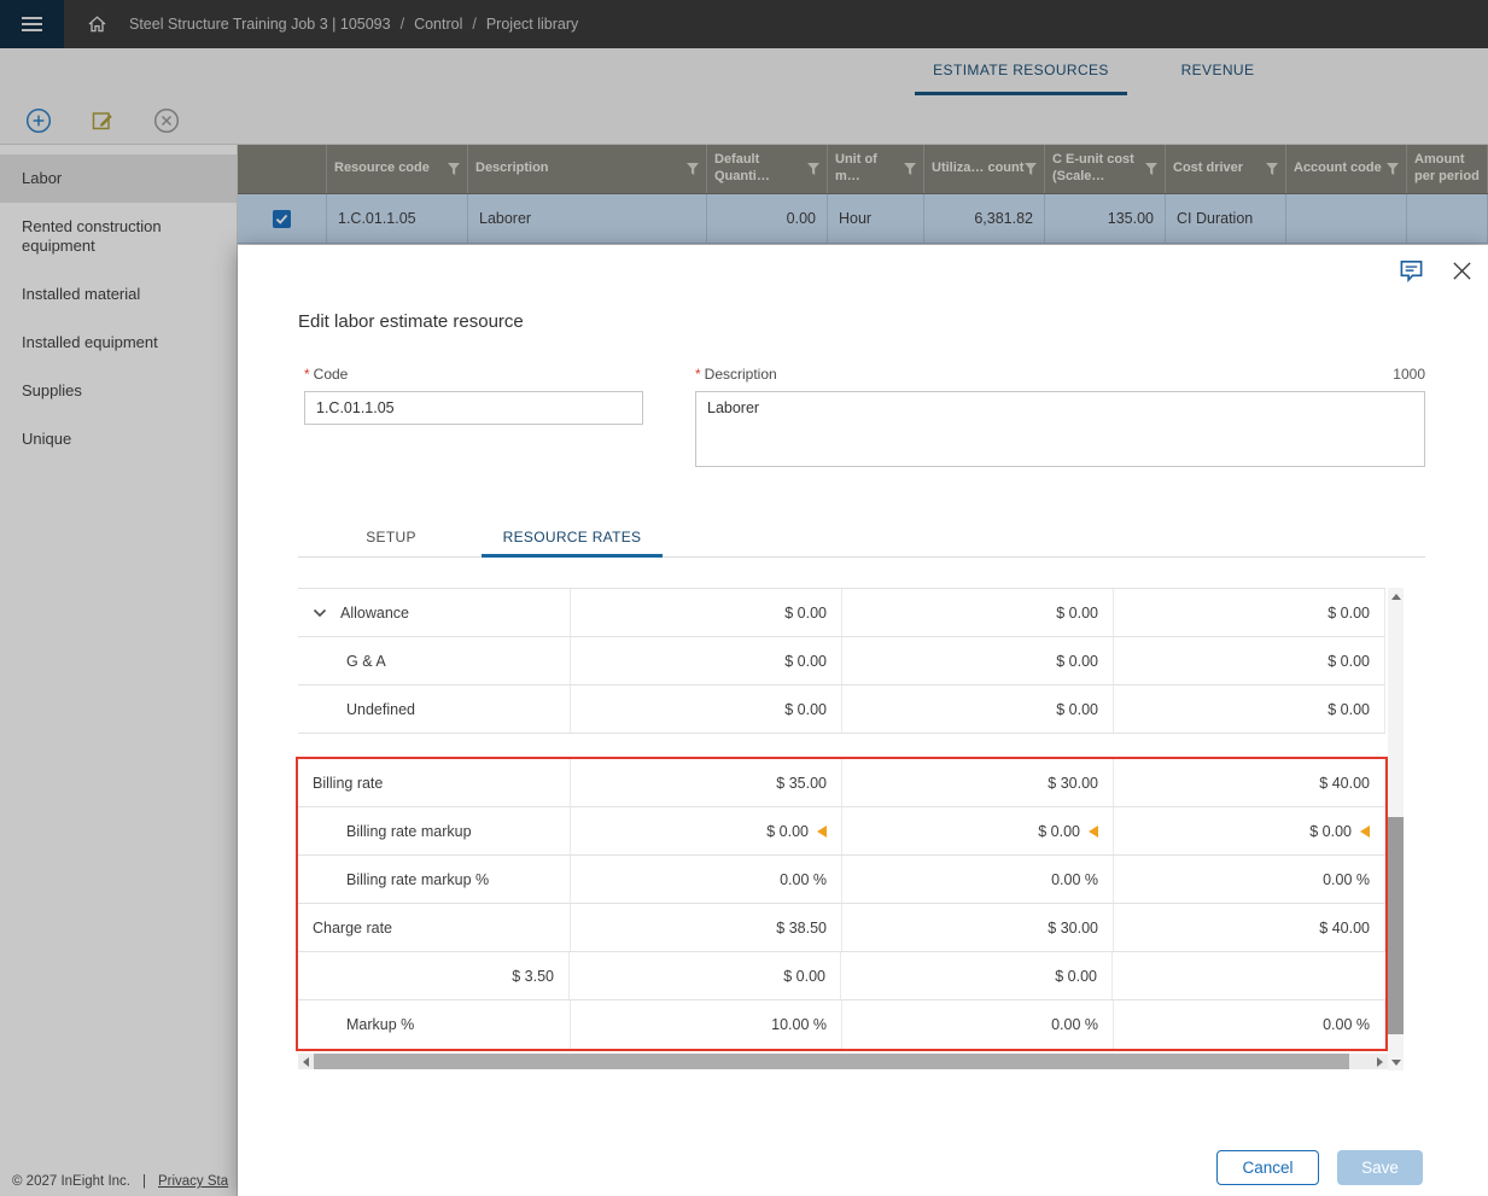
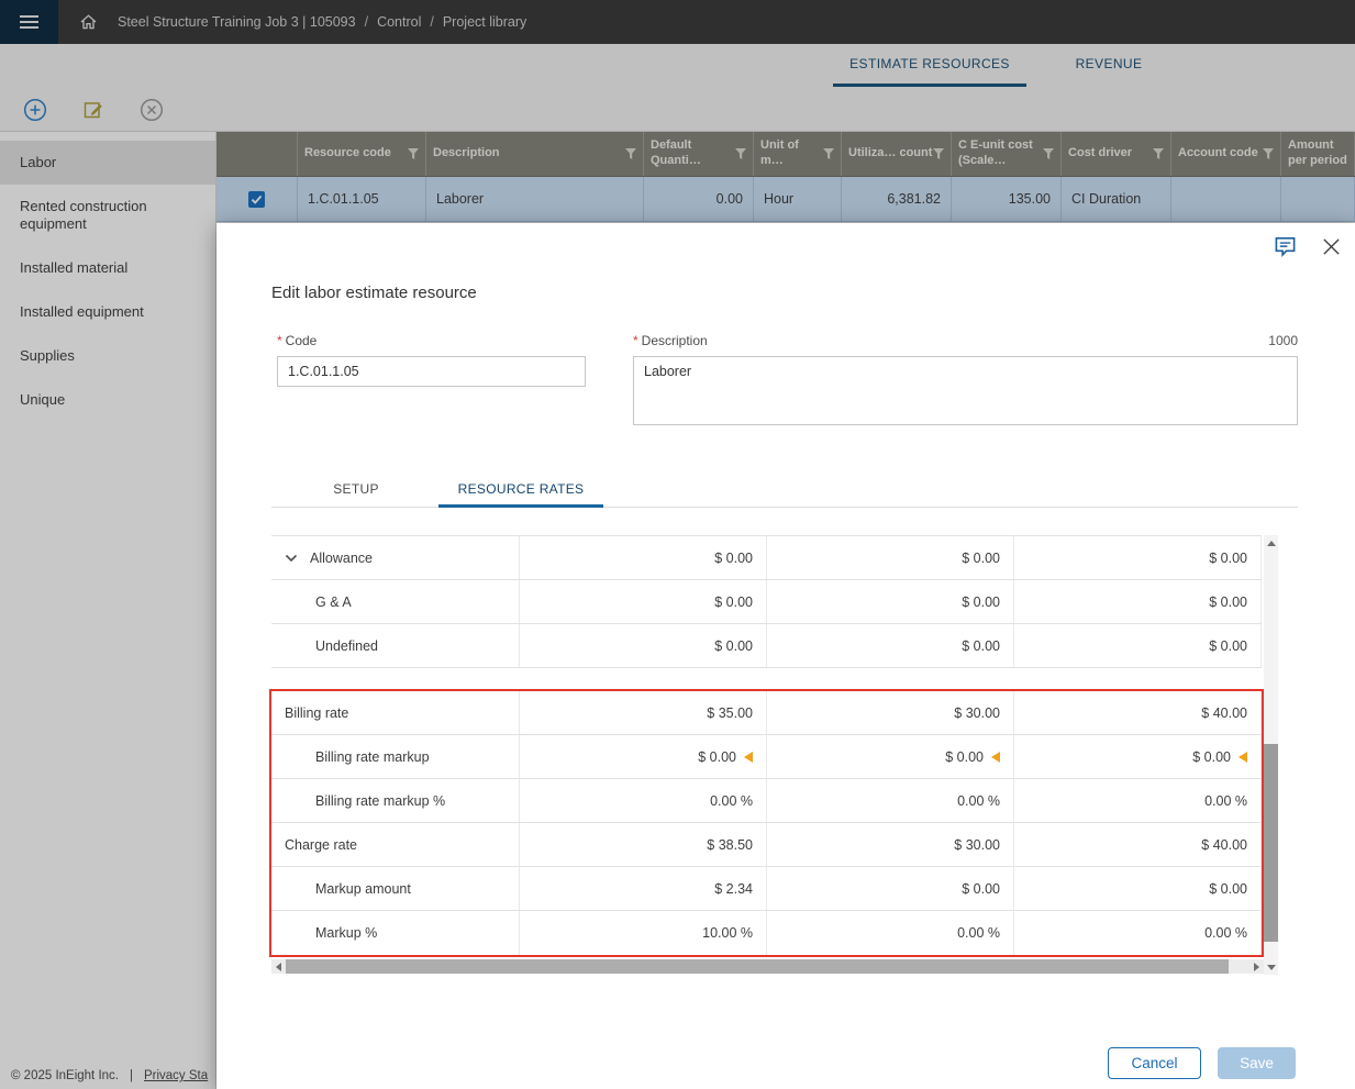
  Steel Structure Training Job 3 | 105093
  /
  Control
  /
  Project library
  ESTIMATE RESOURCES
  REVENUE
  Labor
  Rented construction equipment
  Installed material
  Installed equipment
  Supplies
  Unique
  Resource code
  Description
  Default Quanti…
  Unit of m…
  Utiliza… count
  C E-unit cost (Scale…
  Cost driver
  Account code
  Amount per period
  1.C.01.1.05
  Laborer
  0.00
  Hour
  6,381.82
  135.00
  CI Duration
- © 2027 InEight Inc.
+ © 2025 InEight Inc.
  |
  Privacy Sta
  Edit labor estimate resource
  * Code
  1.C.01.1.05
  * Description
  1000
  Laborer
  SETUP
  RESOURCE RATES
  Allowance
  $ 0.00
  $ 0.00
  $ 0.00
  G & A
  $ 0.00
  $ 0.00
  $ 0.00
  Undefined
  $ 0.00
  $ 0.00
  $ 0.00
  Billing rate
  $ 35.00
  $ 30.00
  $ 40.00
  Billing rate markup
  $ 0.00
  $ 0.00
  $ 0.00
  Billing rate markup %
  0.00 %
  0.00 %
  0.00 %
  Charge rate
  $ 38.50
  $ 30.00
  $ 40.00
+ Markup amount
- $ 3.50
+ $ 2.34
  $ 0.00
  $ 0.00
  Markup %
  10.00 %
  0.00 %
  0.00 %
  Cancel
  Save
